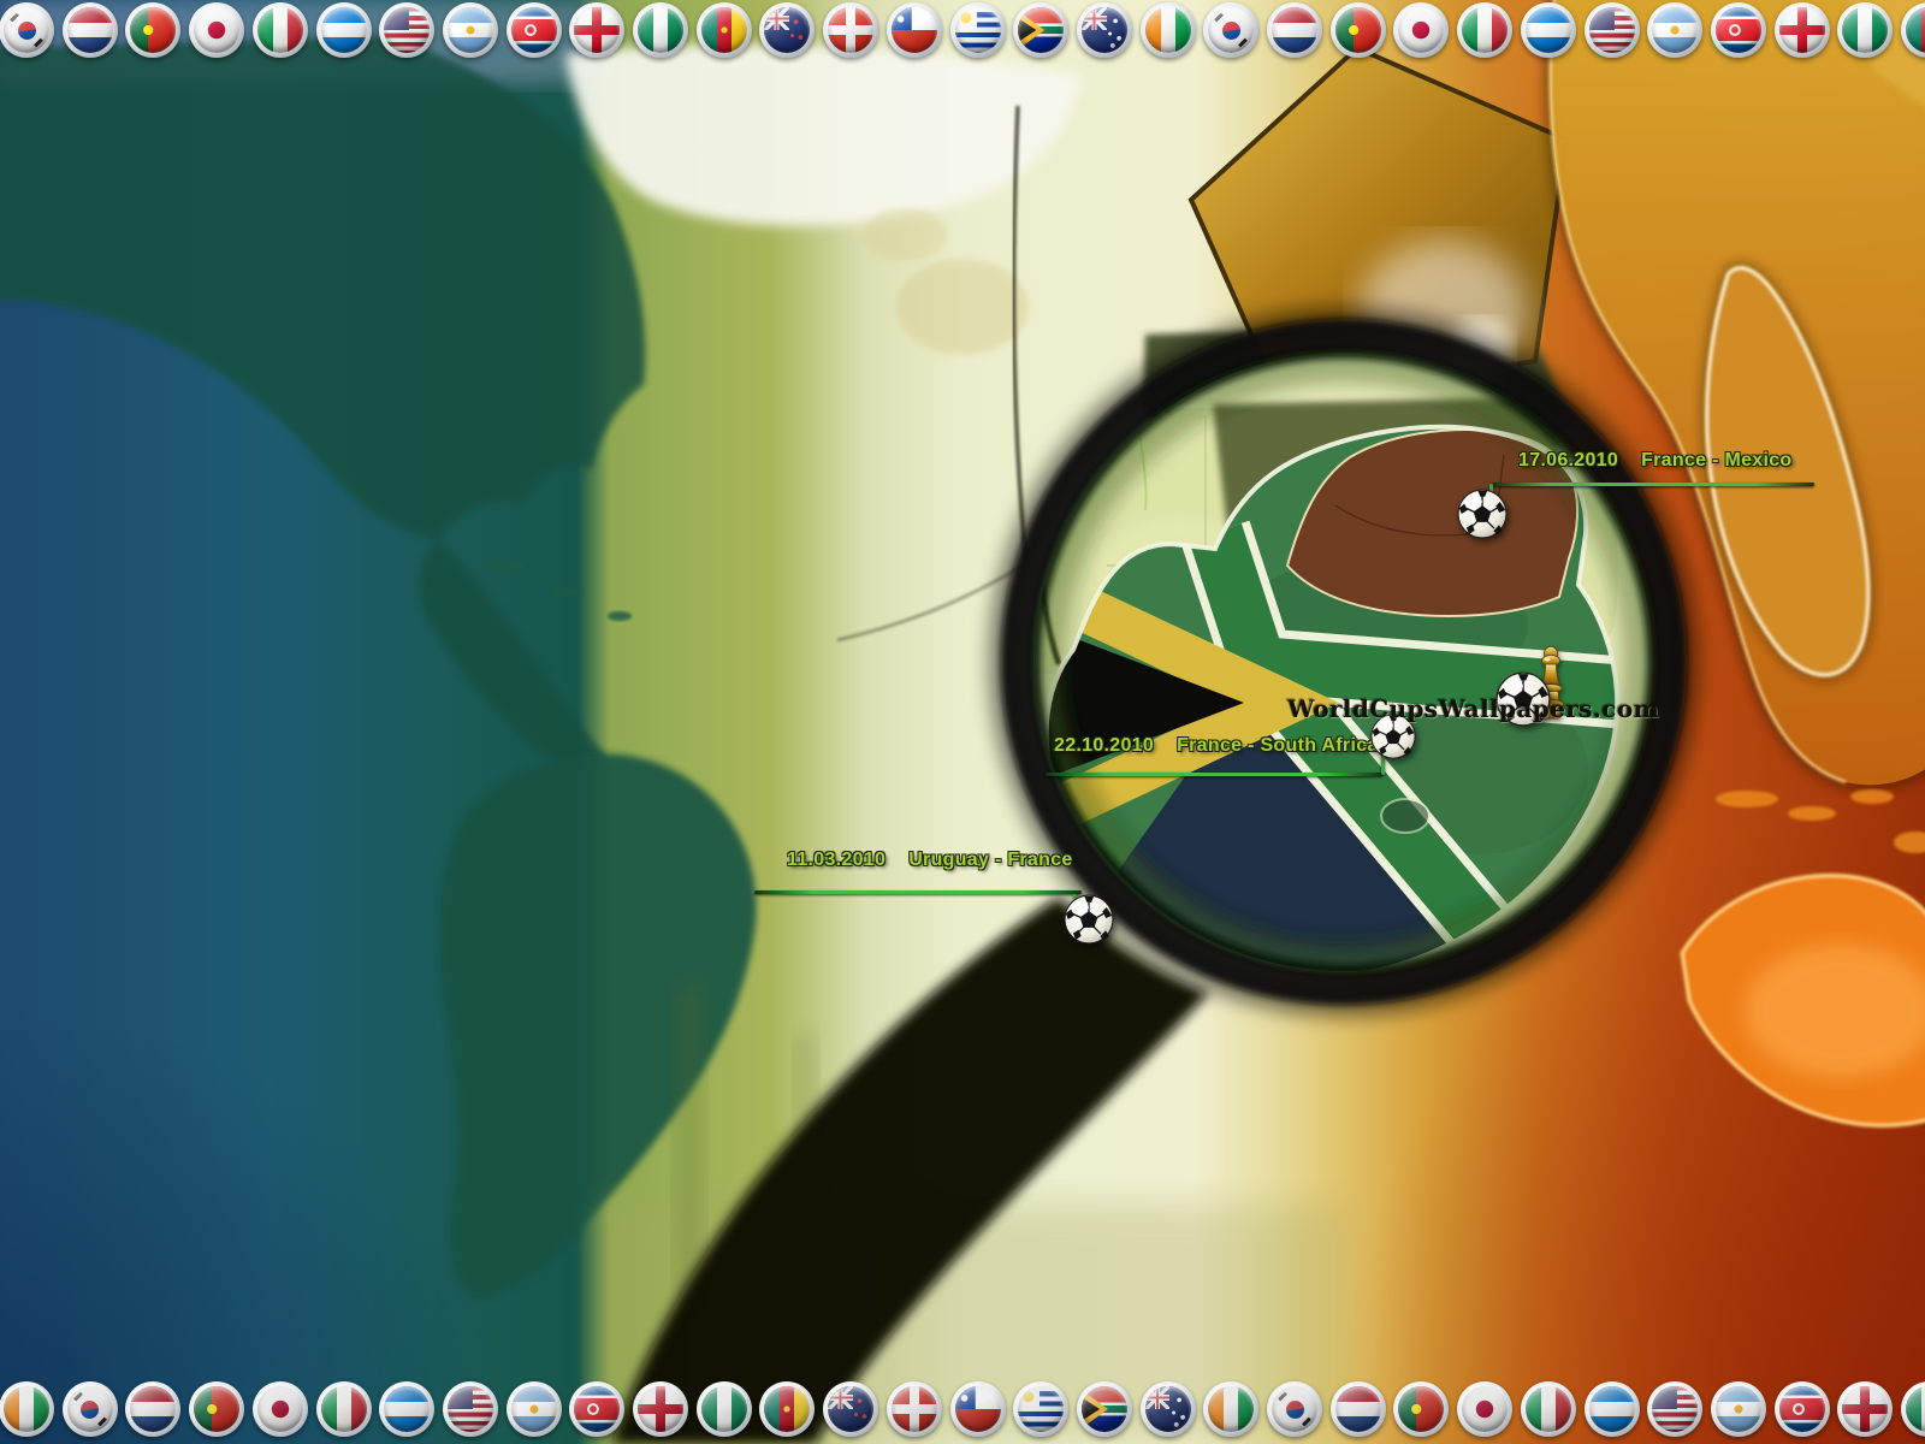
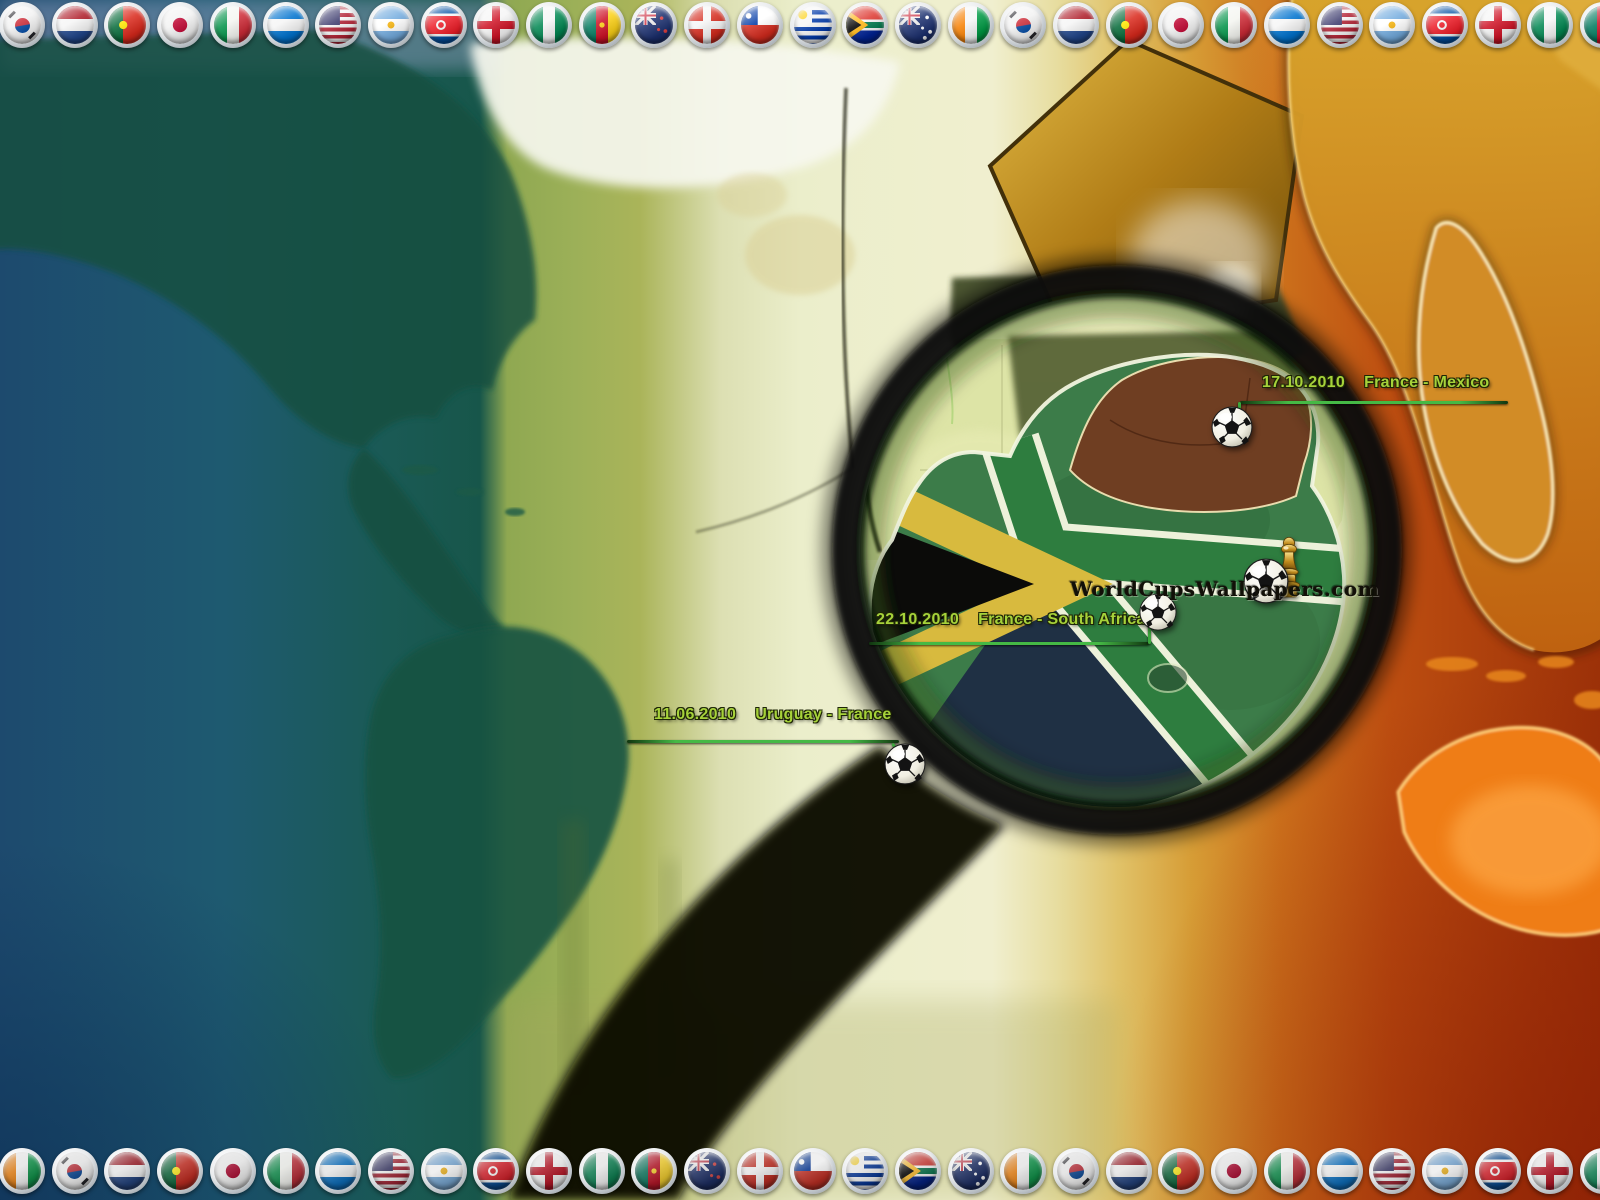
- 11.03.2010 Uruguay - France
+ 11.06.2010 Uruguay - France
- 17.06.2010 France - Mexico
+ 17.10.2010 France - Mexico
  22.10.2010 France - South Africa
  WorldCupsWallpapers.com
